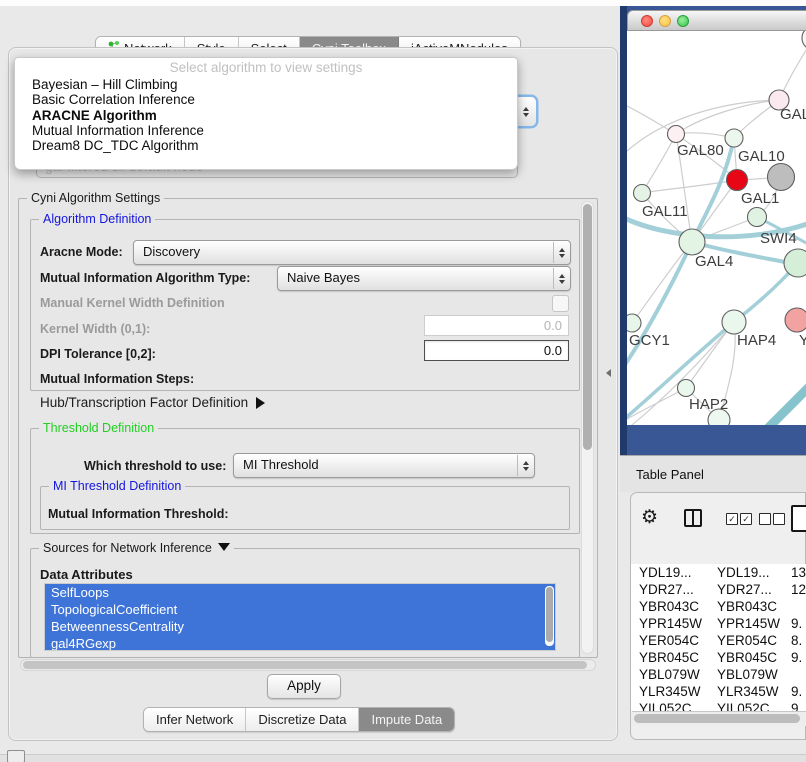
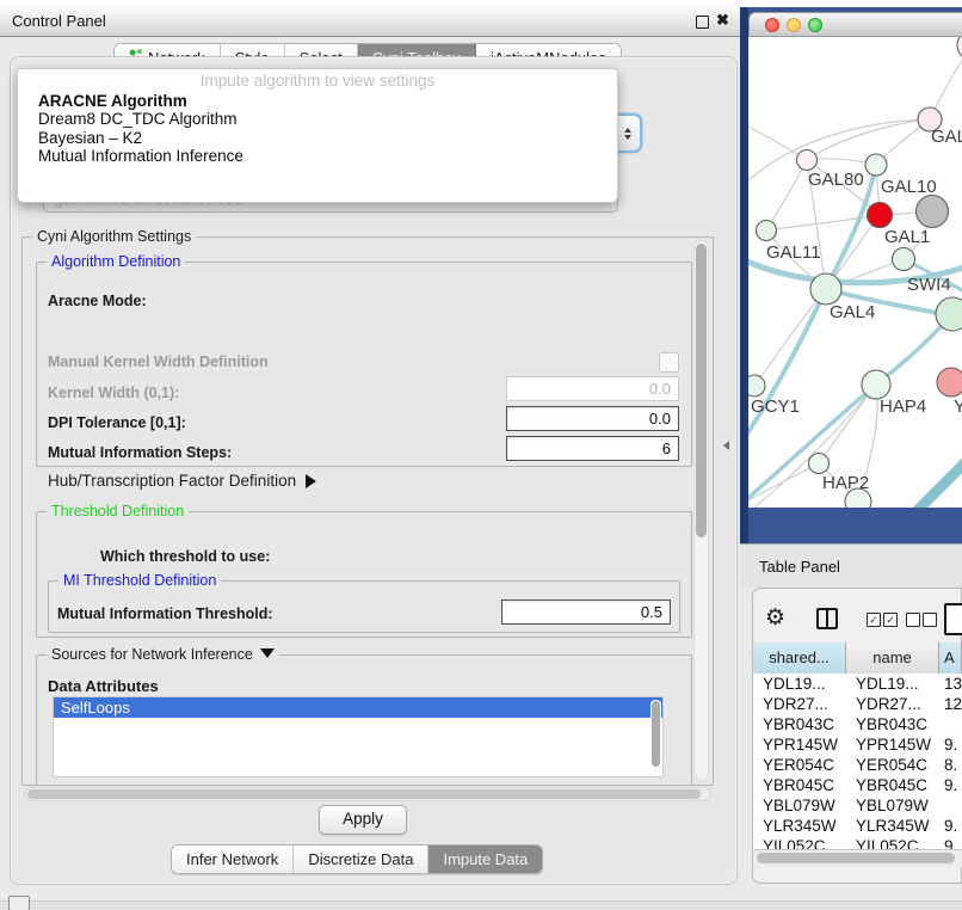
+ Control Panel
+ ✖
- Select algorithm to view settings
+ Impute algorithm to view settings
- Bayesian – Hill Climbing
- Basic Correlation Inference
  ARACNE Algorithm
- Mutual Information Inference
+ Dream8 DC_TDC Algorithm
+ Bayesian – K2
- Dream8 DC_TDC Algorithm
+ Mutual Information Inference
  Cyni Algorithm Settings
  Algorithm Definition
  Aracne Mode:
- Discovery
- Mutual Information Algorithm Type:
- Naive Bayes
  Manual Kernel Width Definition
  Kernel Width (0,1):
  0.0
- DPI Tolerance [0,2]:
+ DPI Tolerance [0,1]:
  0.0
  Mutual Information Steps:
+ 6
  Hub/Transcription Factor Definition
  Threshold Definition
  Which threshold to use:
- MI Threshold
  MI Threshold Definition
  Mutual Information Threshold:
+ 0.5
  Sources for Network Inference
  Data Attributes
  SelfLoops
- TopologicalCoefficient
- BetweennessCentrality
- gal4RGexp
  Apply
  Infer Network
  Discretize Data
  Impute Data
  GAL80
  GAL10
  GAL11
  SWI4
  GAL4
  GCY1
  HAP4
  Y
  HAP2
  GAL1
  Table Panel
  ⚙
  ✓
  ✓
+ shared...
+ name
+ A
  YDL19...
  YDL19...
  13
  YDR27...
  YDR27...
  12
  YBR043C
  YBR043C
  YPR145W
  YPR145W
  9.
  YER054C
  YER054C
  8.
  YBR045C
  YBR045C
  9.
  YBL079W
  YBL079W
  YLR345W
  YLR345W
  9.
  YIL052C
  YIL052C
  9
